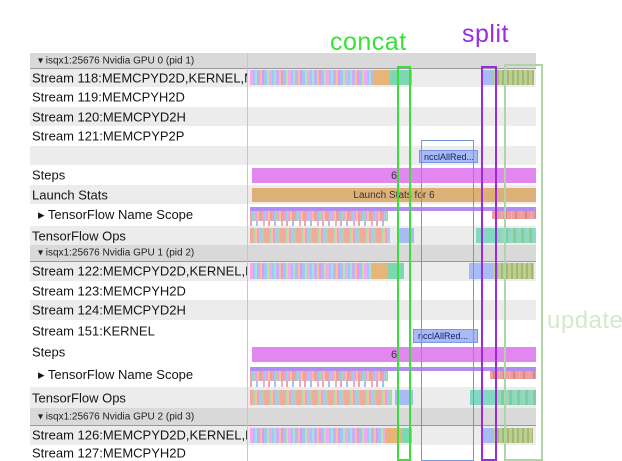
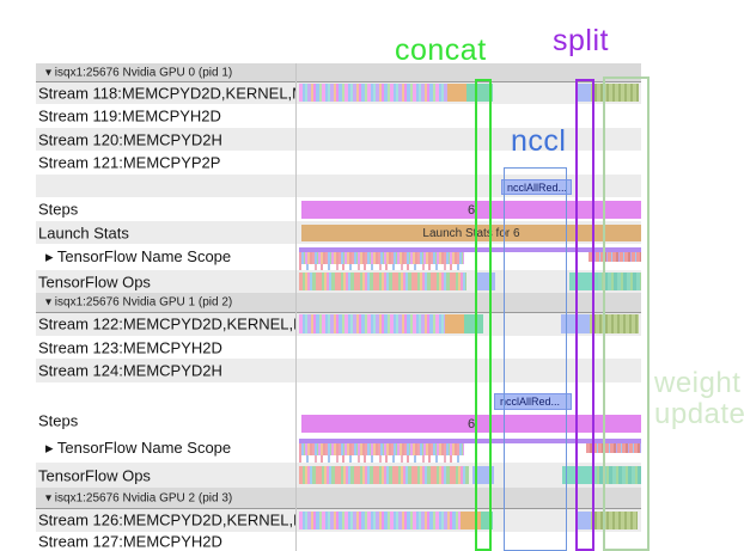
  ▾ isqx1:25676 Nvidia GPU 0 (pid 1)
  Stream 118:MEMCPYD2D,KERNEL,
  Stream 119:MEMCPYH2D
  Stream 120:MEMCPYD2H
  Stream 121:MEMCPYP2P
  ncclAllRed...
  Steps
  6
  Launch Stats
  Launch Stats for 6
  ▸ TensorFlow Name Scope
  TensorFlow Ops
  ▾ isqx1:25676 Nvidia GPU 1 (pid 2)
  Stream 122:MEMCPYD2D,KERNEL,
  Stream 123:MEMCPYH2D
  Stream 124:MEMCPYD2H
- Stream 151:KERNEL
  ncclAllRed...
  Steps
  6
  ▸ TensorFlow Name Scope
  TensorFlow Ops
  ▾ isqx1:25676 Nvidia GPU 2 (pid 3)
  Stream 126:MEMCPYD2D,KERNEL,
  Stream 127:MEMCPYH2D
  concat
  split
+ nccl
+ weight
  update
